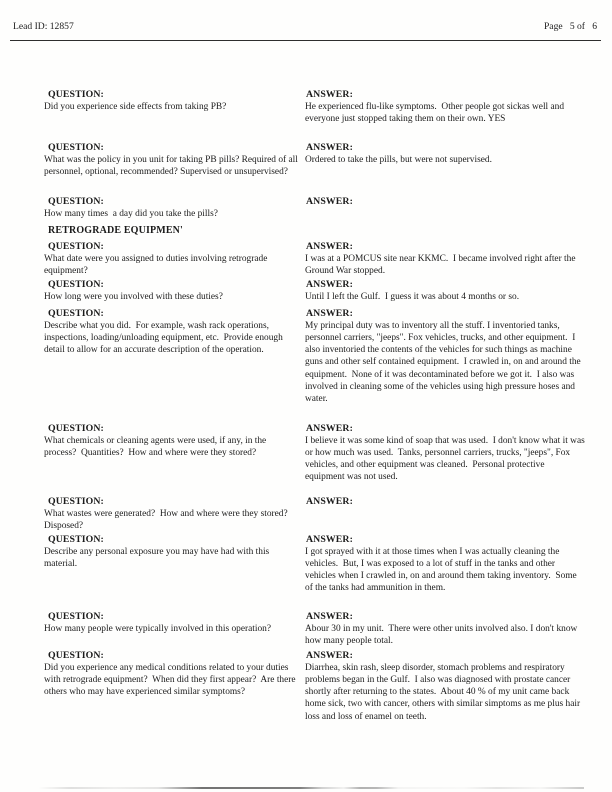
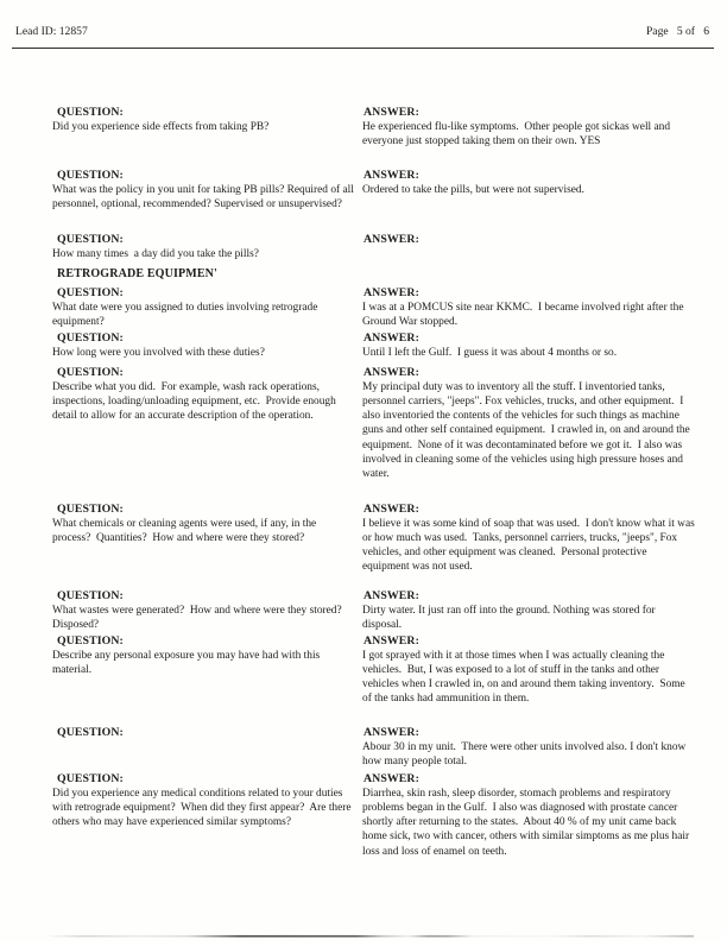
  Lead ID: 12857
  Page 5 of 6
  QUESTION:
  Did you experience side effects from taking PB?
  ANSWER:
  He experienced flu-like symptoms. Other people got sickas well and everyone just stopped taking them on their own. YES
  QUESTION:
  What was the policy in you unit for taking PB pills? Required of all personnel, optional, recommended? Supervised or unsupervised?
  ANSWER:
  Ordered to take the pills, but were not supervised.
  QUESTION:
  How many times a day did you take the pills?
  ANSWER:
  RETROGRADE EQUIPMEN'
  QUESTION:
  What date were you assigned to duties involving retrograde equipment?
  ANSWER:
  I was at a POMCUS site near KKMC. I became involved right after the Ground War stopped.
  QUESTION:
  How long were you involved with these duties?
  ANSWER:
  Until I left the Gulf. I guess it was about 4 months or so.
  QUESTION:
  Describe what you did. For example, wash rack operations, inspections, loading/unloading equipment, etc. Provide enough detail to allow for an accurate description of the operation.
  ANSWER:
  My principal duty was to inventory all the stuff. I inventoried tanks, personnel carriers, "jeeps". Fox vehicles, trucks, and other equipment. I also inventoried the contents of the vehicles for such things as machine guns and other self contained equipment. I crawled in, on and around the equipment. None of it was decontaminated before we got it. I also was involved in cleaning some of the vehicles using high pressure hoses and water.
  QUESTION:
  What chemicals or cleaning agents were used, if any, in the process? Quantities? How and where were they stored?
  ANSWER:
  I believe it was some kind of soap that was used. I don't know what it was or how much was used. Tanks, personnel carriers, trucks, "jeeps", Fox vehicles, and other equipment was cleaned. Personal protective equipment was not used.
  QUESTION:
  What wastes were generated? How and where were they stored? Disposed?
  ANSWER:
+ Dirty water. It just ran off into the ground. Nothing was stored for disposal.
  QUESTION:
  Describe any personal exposure you may have had with this material.
  ANSWER:
  I got sprayed with it at those times when I was actually cleaning the vehicles. But, I was exposed to a lot of stuff in the tanks and other vehicles when I crawled in, on and around them taking inventory. Some of the tanks had ammunition in them.
  QUESTION:
- How many people were typically involved in this operation?
  ANSWER:
  Abour 30 in my unit. There were other units involved also. I don't know how many people total.
  QUESTION:
  Did you experience any medical conditions related to your duties with retrograde equipment? When did they first appear? Are there others who may have experienced similar symptoms?
  ANSWER:
  Diarrhea, skin rash, sleep disorder, stomach problems and respiratory problems began in the Gulf. I also was diagnosed with prostate cancer shortly after returning to the states. About 40 % of my unit came back home sick, two with cancer, others with similar simptoms as me plus hair loss and loss of enamel on teeth.
